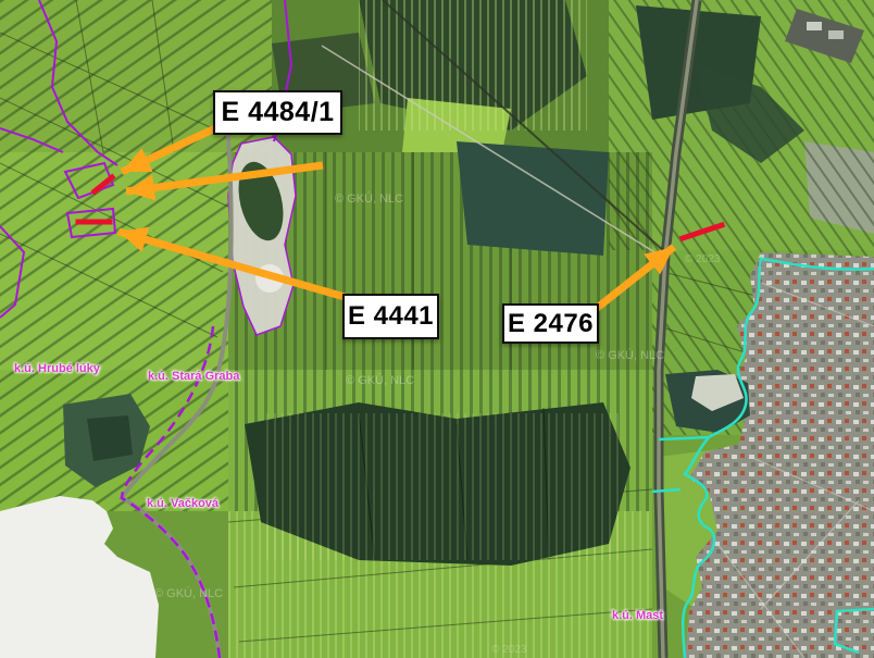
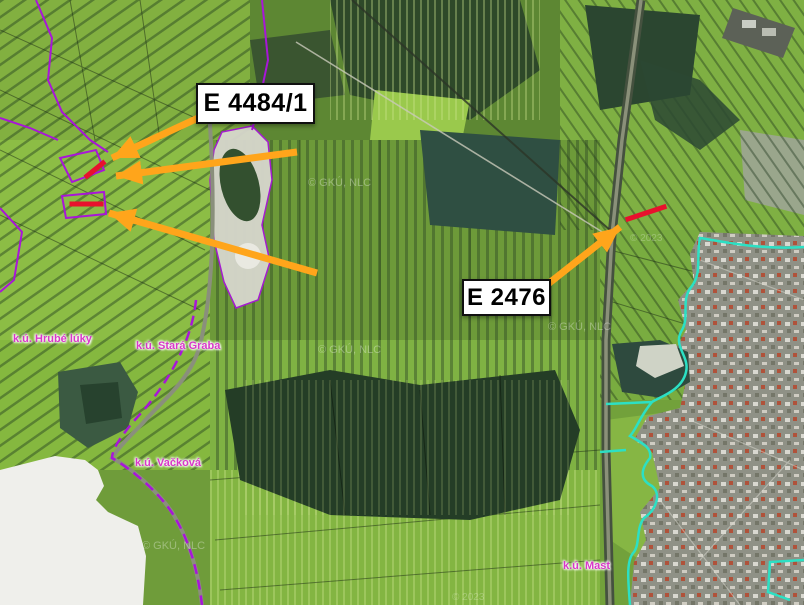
  © GKÚ, NLC
  © GKÚ, NLC
  © GKÚ, NLC
  © GKÚ, NLC
  © 2023
  © 2023
  k.ú. Hrubé lúky
  k.ú. Stará Graba
  k.ú. Vačková
  k.ú. Mast
  E 4484/1
- E 4441
  E 2476
